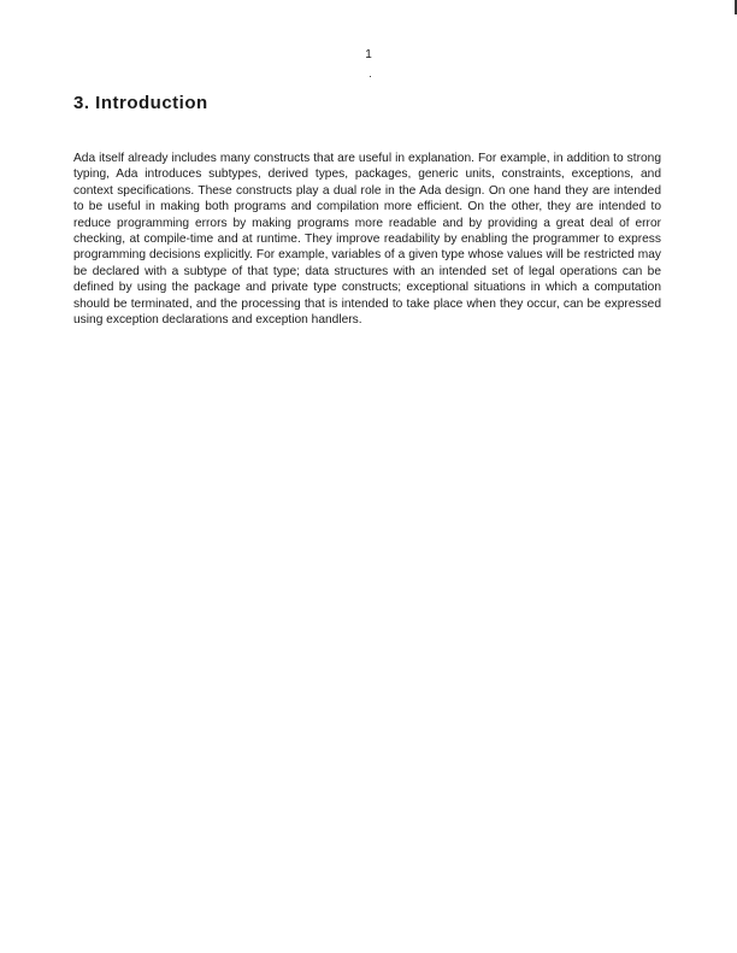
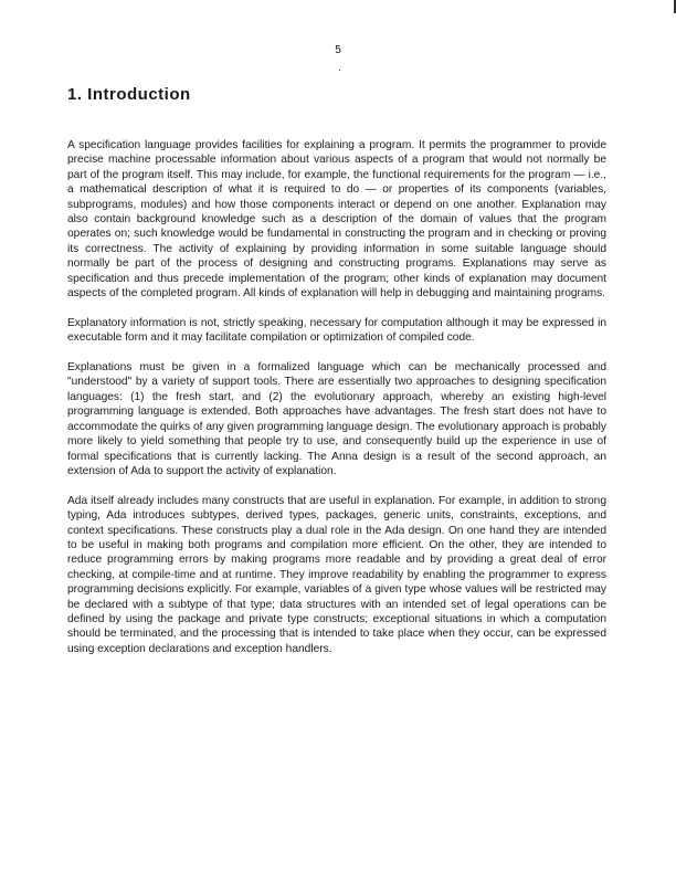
- 1
+ 5
- 3. Introduction
+ 1. Introduction
+ A specification language provides facilities for explaining a program. It permits the programmer to provide precise machine processable information about various aspects of a program that would not normally be part of the program itself. This may include, for example, the functional requirements for the program — i.e., a mathematical description of what it is required to do — or properties of its components (variables, subprograms, modules) and how those components interact or depend on one another. Explanation may also contain background knowledge such as a description of the domain of values that the program operates on; such knowledge would be fundamental in constructing the program and in checking or proving its correctness. The activity of explaining by providing information in some suitable language should normally be part of the process of designing and constructing programs. Explanations may serve as specification and thus precede implementation of the program; other kinds of explanation may document aspects of the completed program. All kinds of explanation will help in debugging and maintaining programs.
+ Explanatory information is not, strictly speaking, necessary for computation although it may be expressed in executable form and it may facilitate compilation or optimization of compiled code.
+ Explanations must be given in a formalized language which can be mechanically processed and "understood" by a variety of support tools. There are essentially two approaches to designing specification languages: (1) the fresh start, and (2) the evolutionary approach, whereby an existing high-level programming language is extended. Both approaches have advantages. The fresh start does not have to accommodate the quirks of any given programming language design. The evolutionary approach is probably more likely to yield something that people try to use, and consequently build up the experience in use of formal specifications that is currently lacking. The Anna design is a result of the second approach, an extension of Ada to support the activity of explanation.
  Ada itself already includes many constructs that are useful in explanation. For example, in addition to strong typing, Ada introduces subtypes, derived types, packages, generic units, constraints, exceptions, and context specifications. These constructs play a dual role in the Ada design. On one hand they are intended to be useful in making both programs and compilation more efficient. On the other, they are intended to reduce programming errors by making programs more readable and by providing a great deal of error checking, at compile-time and at runtime. They improve readability by enabling the programmer to express programming decisions explicitly. For example, variables of a given type whose values will be restricted may be declared with a subtype of that type; data structures with an intended set of legal operations can be defined by using the package and private type constructs; exceptional situations in which a computation should be terminated, and the processing that is intended to take place when they occur, can be expressed using exception declarations and exception handlers.
